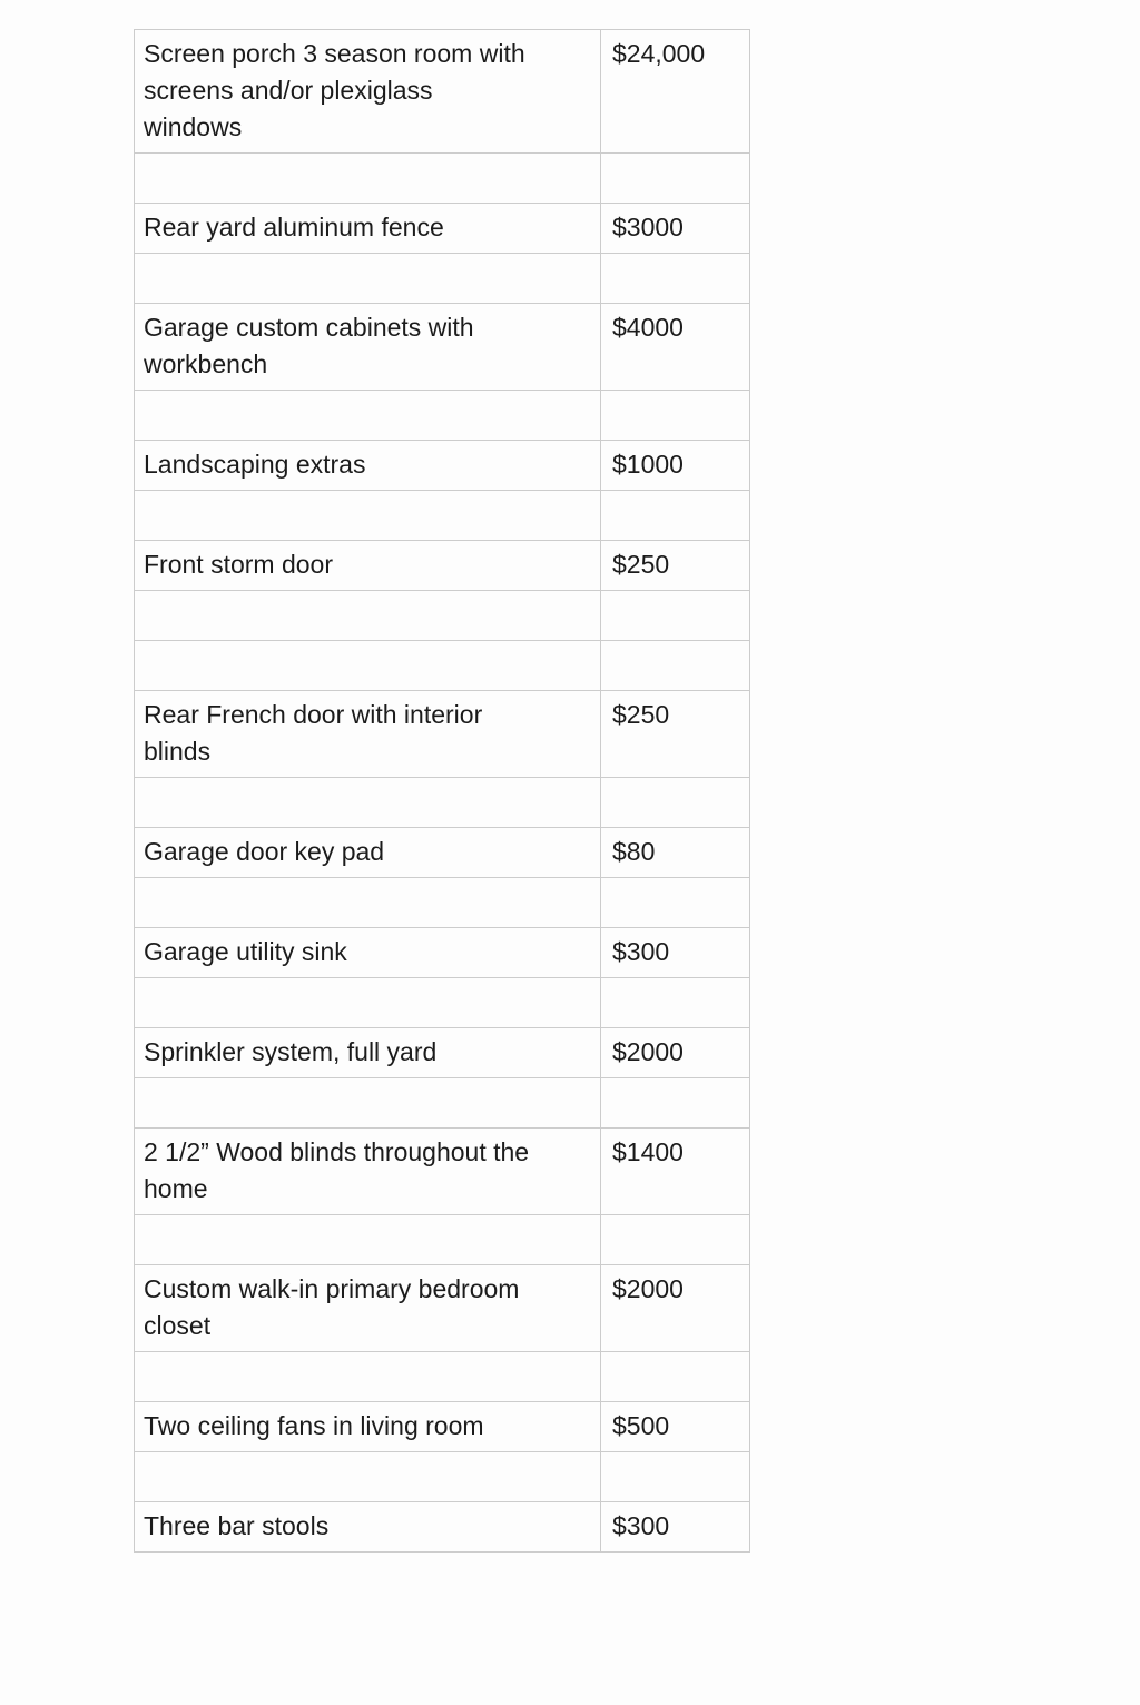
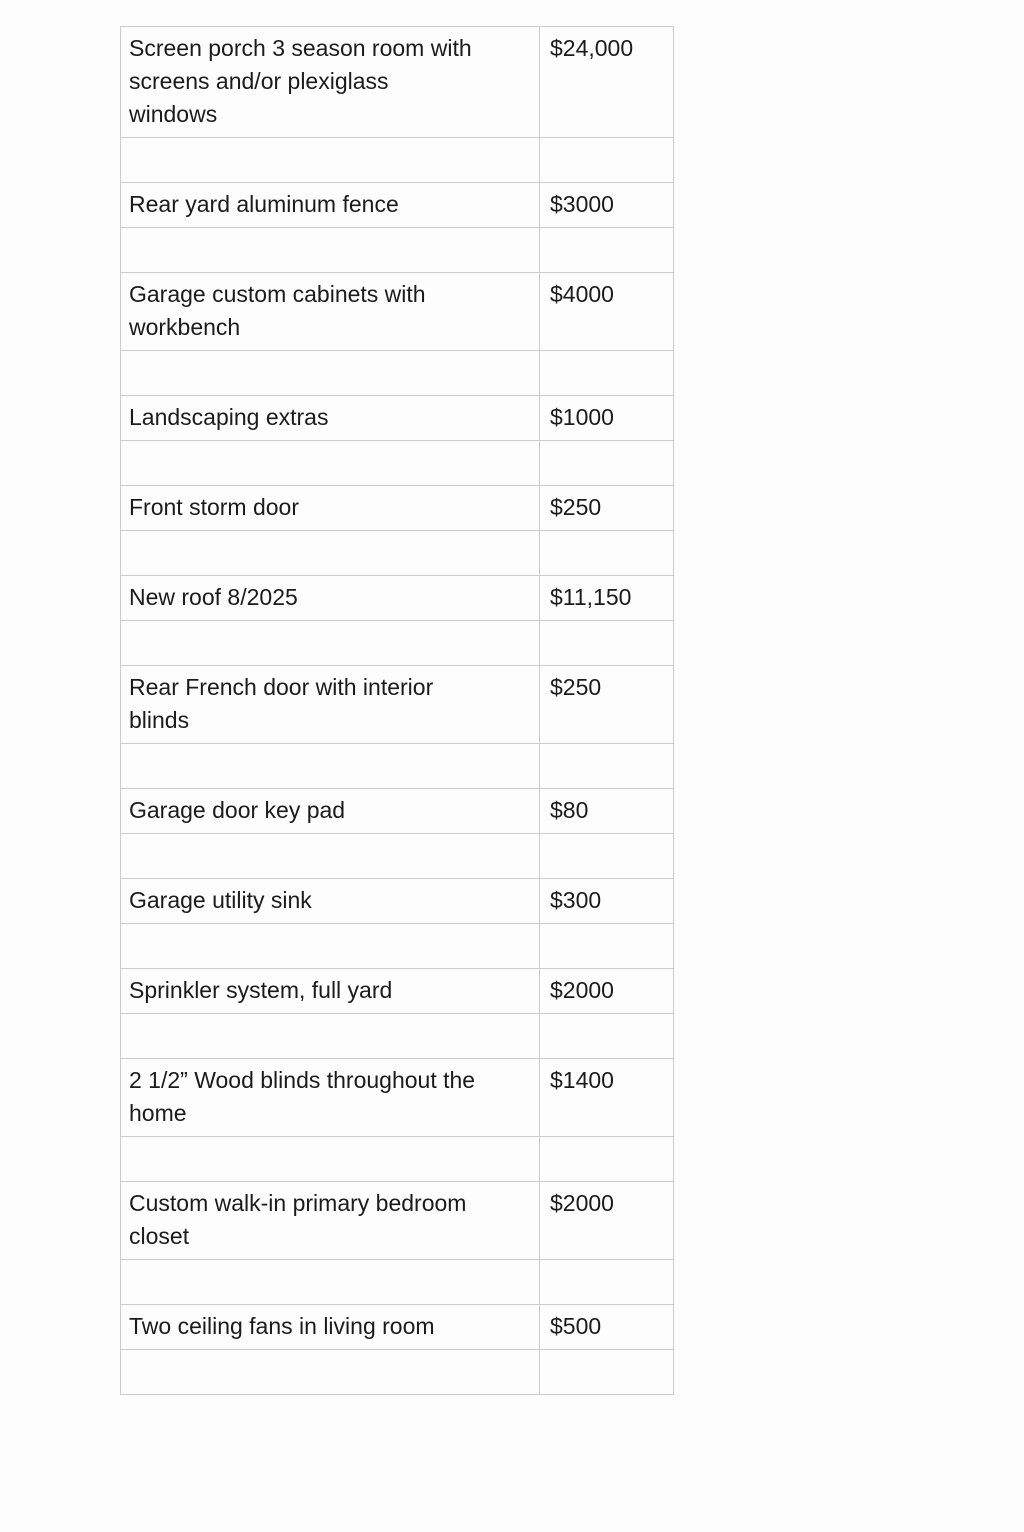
  Screen porch 3 season room with screens and/or plexiglass windows	$24,000
  Rear yard aluminum fence	$3000
  Garage custom cabinets with workbench	$4000
  Landscaping extras	$1000
  Front storm door	$250
+ New roof 8/2025	$11,150
  Rear French door with interior blinds	$250
  Garage door key pad	$80
  Garage utility sink	$300
  Sprinkler system, full yard	$2000
  2 1/2” Wood blinds throughout the home	$1400
  Custom walk-in primary bedroom closet	$2000
  Two ceiling fans in living room	$500
- Three bar stools	$300
